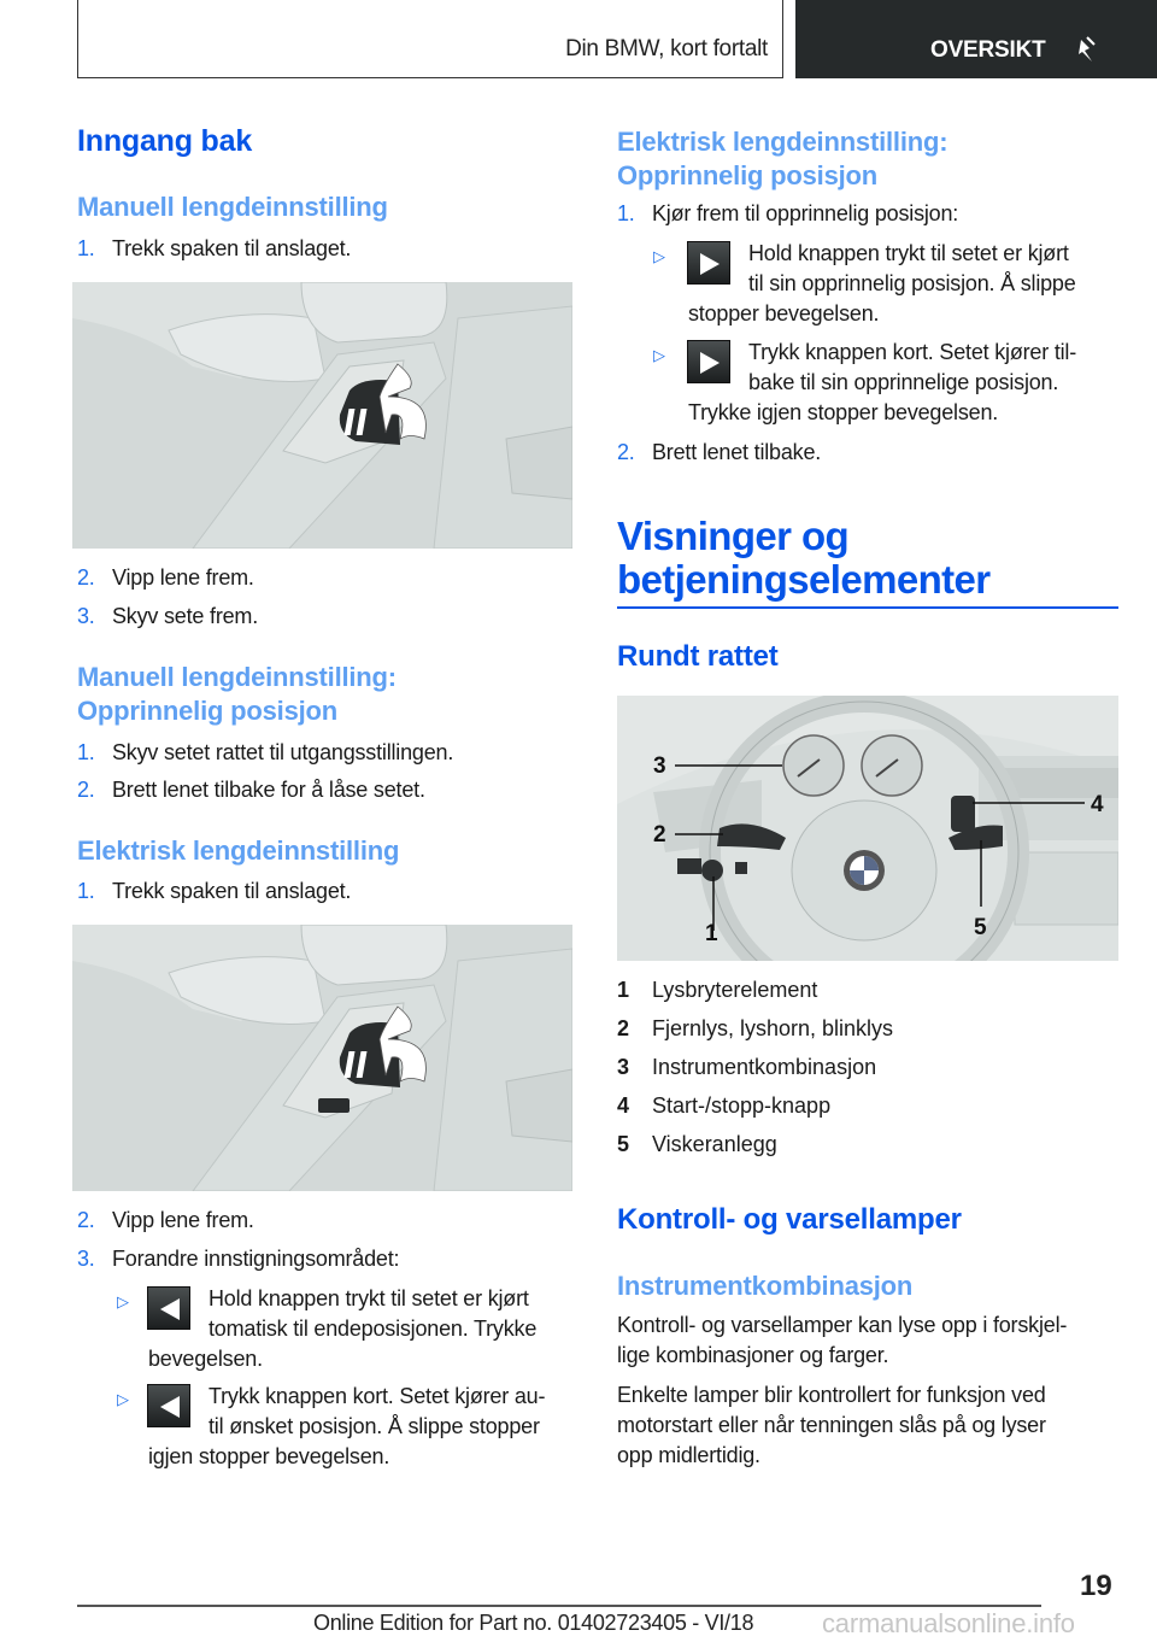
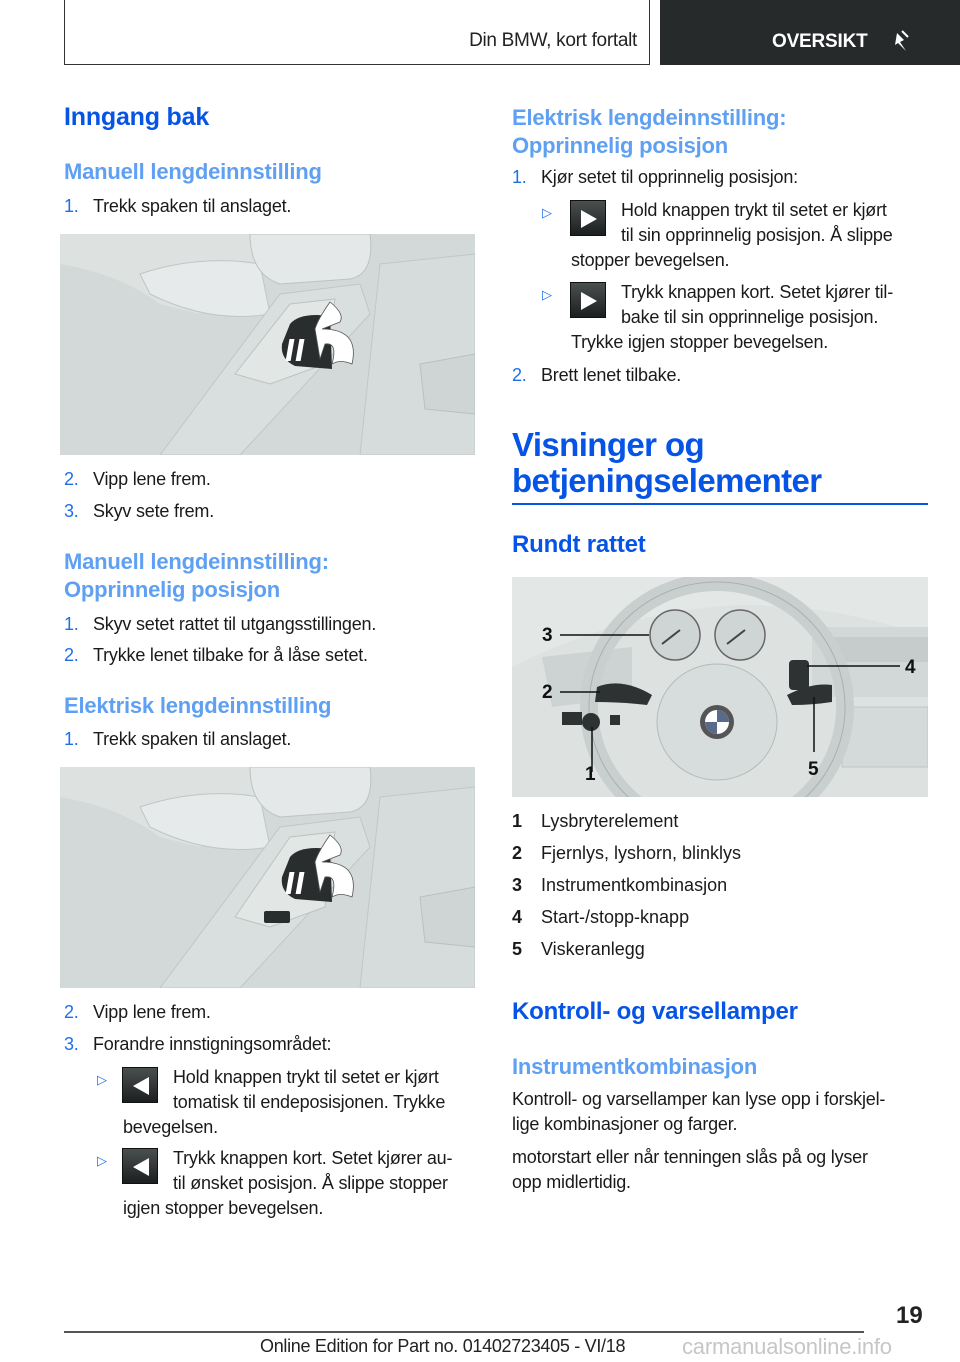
  Din BMW, kort fortalt
  OVERSIKT
  Inngang bak
  Manuell lengdeinnstilling
  1.
  Trekk spaken til anslaget.
  2.
  Vipp lene frem.
  3.
  Skyv sete frem.
  Manuell lengdeinnstilling:
  Opprinnelig posisjon
  1.
  Skyv setet rattet til utgangsstillingen.
  2.
- Brett lenet tilbake for å låse setet.
+ Trykke lenet tilbake for å låse setet.
  Elektrisk lengdeinnstilling
  1.
  Trekk spaken til anslaget.
  2.
  Vipp lene frem.
  3.
  Forandre innstigningsområdet:
  ▷
  Hold knappen trykt til setet er kjørt
  tomatisk til endeposisjonen. Trykke
  bevegelsen.
  ▷
  Trykk knappen kort. Setet kjører au-
  til ønsket posisjon. Å slippe stopper
  igjen stopper bevegelsen.
  Elektrisk lengdeinnstilling:
  Opprinnelig posisjon
  1.
- Kjør frem til opprinnelig posisjon:
+ Kjør setet til opprinnelig posisjon:
  ▷
  Hold knappen trykt til setet er kjørt
  til sin opprinnelig posisjon. Å slippe
  stopper bevegelsen.
  ▷
  Trykk knappen kort. Setet kjører til-
  bake til sin opprinnelige posisjon.
  Trykke igjen stopper bevegelsen.
  2.
  Brett lenet tilbake.
  Visninger og
  betjeningselementer
  Rundt rattet
  3
  2
  1
  4
  5
  1
  Lysbryterelement
  2
  Fjernlys, lyshorn, blinklys
  3
  Instrumentkombinasjon
  4
  Start-/stopp-knapp
  5
  Viskeranlegg
  Kontroll- og varsellamper
  Instrumentkombinasjon
  Kontroll- og varsellamper kan lyse opp i forskjel-
  lige kombinasjoner og farger.
- Enkelte lamper blir kontrollert for funksjon ved
  motorstart eller når tenningen slås på og lyser
  opp midlertidig.
  19
  Online Edition for Part no. 01402723405 - VI/18
  carmanualsonline.info
